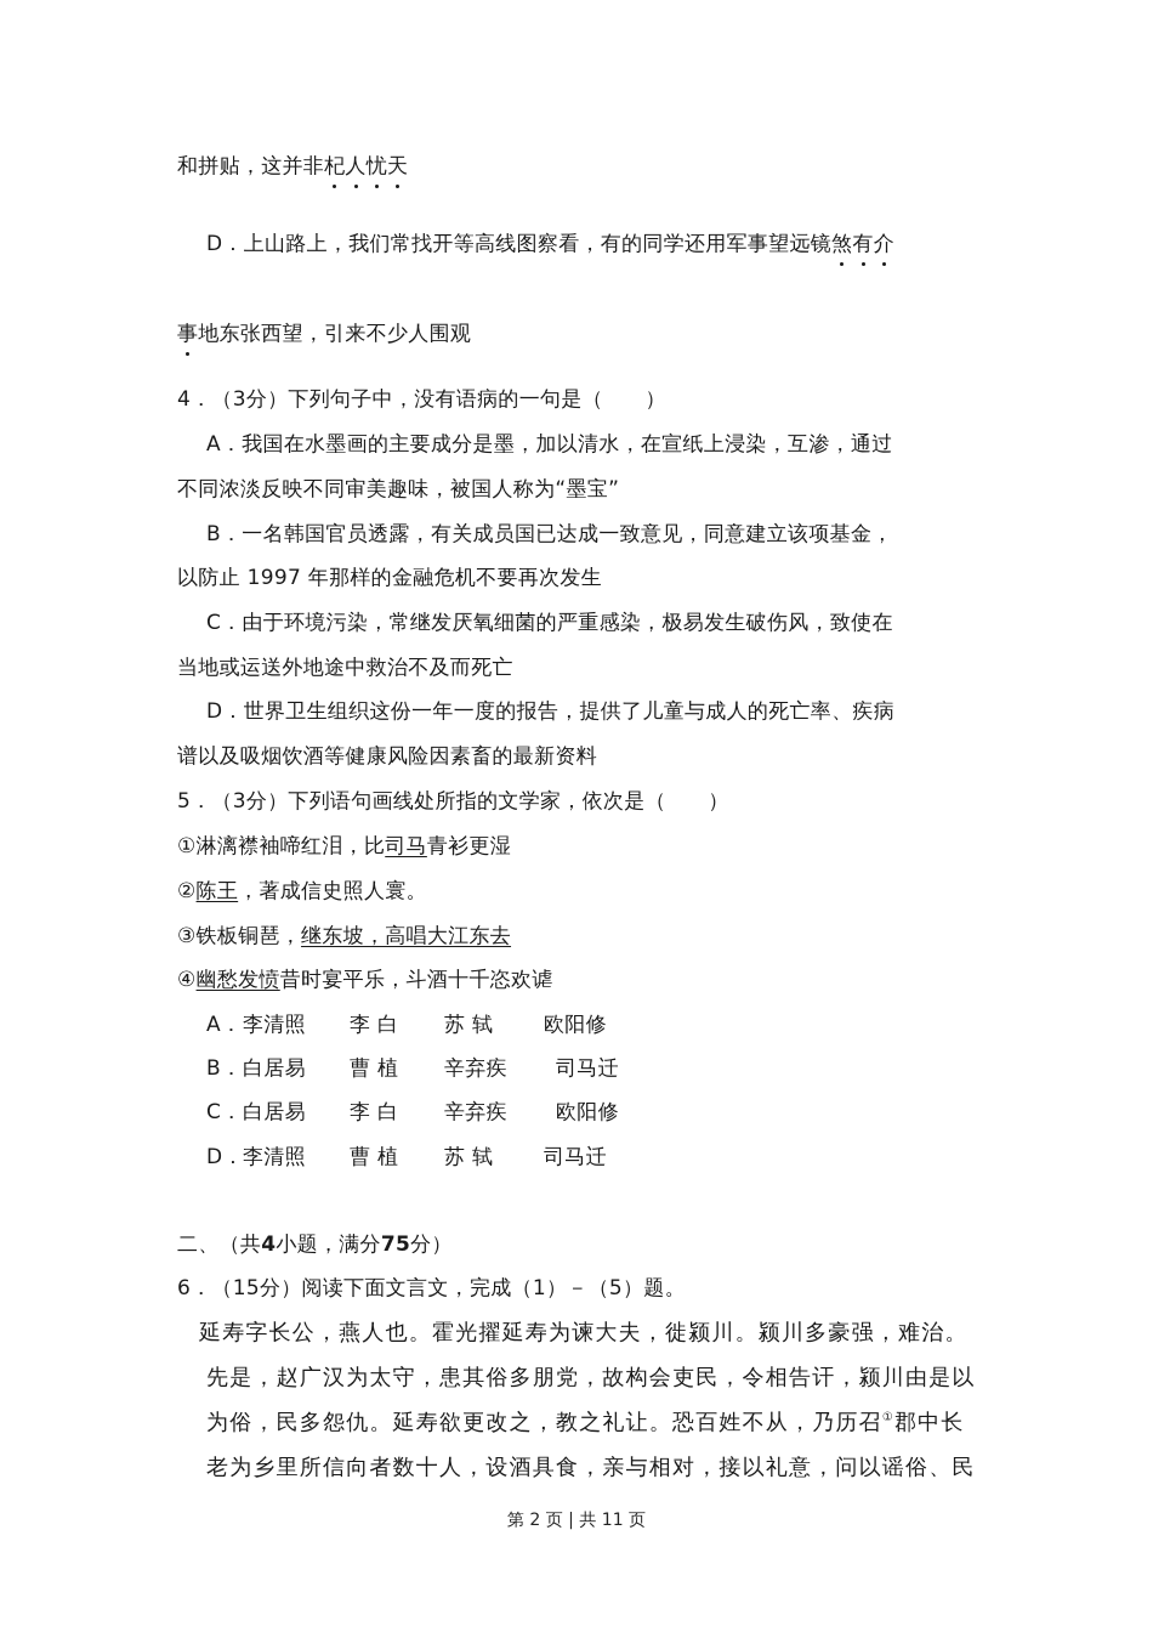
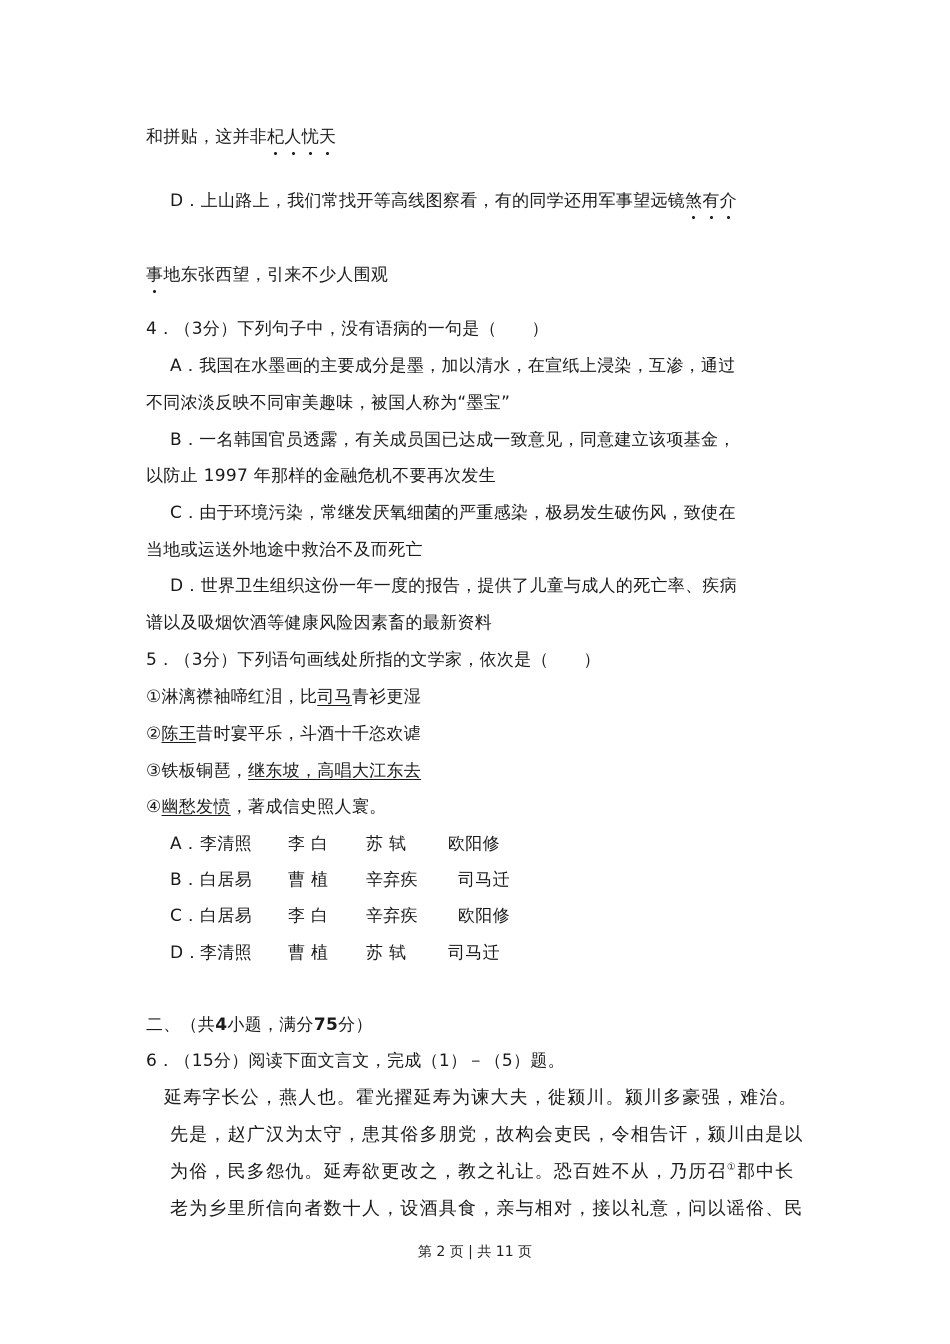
  和拼贴，这并非杞人忧天
  D．上山路上，我们常找开等高线图察看，有的同学还用军事望远镜煞有介
  事地东张西望，引来不少人围观
  4．（3分）下列句子中，没有语病的一句是（ ）
  A．我国在水墨画的主要成分是墨，加以清水，在宣纸上浸染，互渗，通过
  不同浓淡反映不同审美趣味，被国人称为“墨宝”
  B．一名韩国官员透露，有关成员国已达成一致意见，同意建立该项基金，
  以防止 1997 年那样的金融危机不要再次发生
  C．由于环境污染，常继发厌氧细菌的严重感染，极易发生破伤风，致使在
  当地或运送外地途中救治不及而死亡
  D．世界卫生组织这份一年一度的报告，提供了儿童与成人的死亡率、疾病
  谱以及吸烟饮酒等健康风险因素畜的最新资料
  5．（3分）下列语句画线处所指的文学家，依次是（ ）
  ①淋漓襟袖啼红泪，比司马青衫更湿
- ②陈王，著成信史照人寰。
+ ②陈王昔时宴平乐，斗酒十千恣欢谑
  ③铁板铜琶，继东坡，高唱大江东去
- ④幽愁发愤昔时宴平乐，斗酒十千恣欢谑
+ ④幽愁发愤，著成信史照人寰。
  A．李清照 李 白 苏 轼 欧阳修
  B．白居易 曹 植 辛弃疾 司马迁
  C．白居易 李 白 辛弃疾 欧阳修
  D．李清照 曹 植 苏 轼 司马迁
  二、（共4小题，满分75分）
  6．（15分）阅读下面文言文，完成（1）－（5）题。
  延寿字长公，燕人也。霍光擢延寿为谏大夫，徙颍川。颍川多豪强，难治。
  先是，赵广汉为太守，患其俗多朋党，故构会吏民，令相告讦，颍川由是以
  为俗，民多怨仇。延寿欲更改之，教之礼让。恐百姓不从，乃历召①郡中长
  老为乡里所信向者数十人，设酒具食，亲与相对，接以礼意，问以谣俗、民
  第 2 页 | 共 11 页
